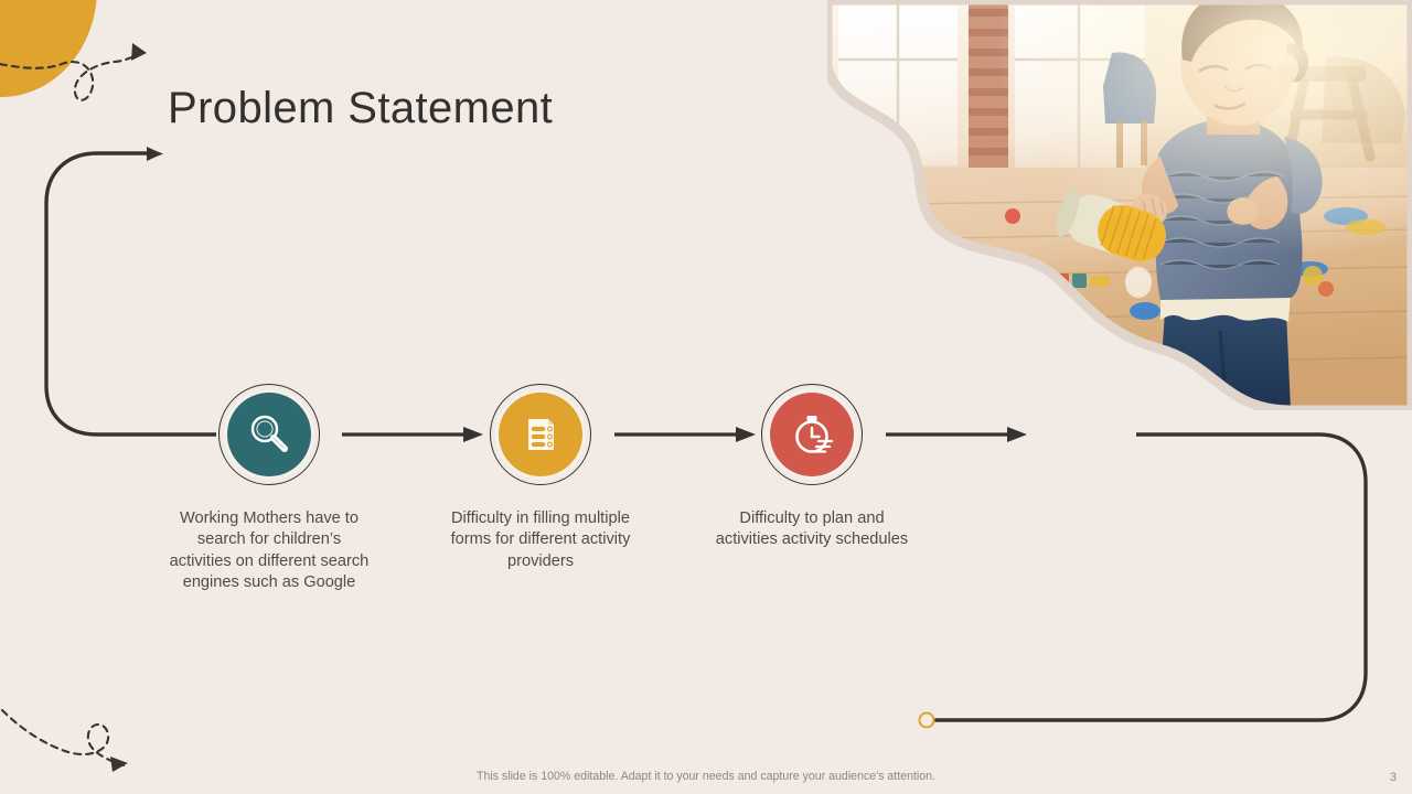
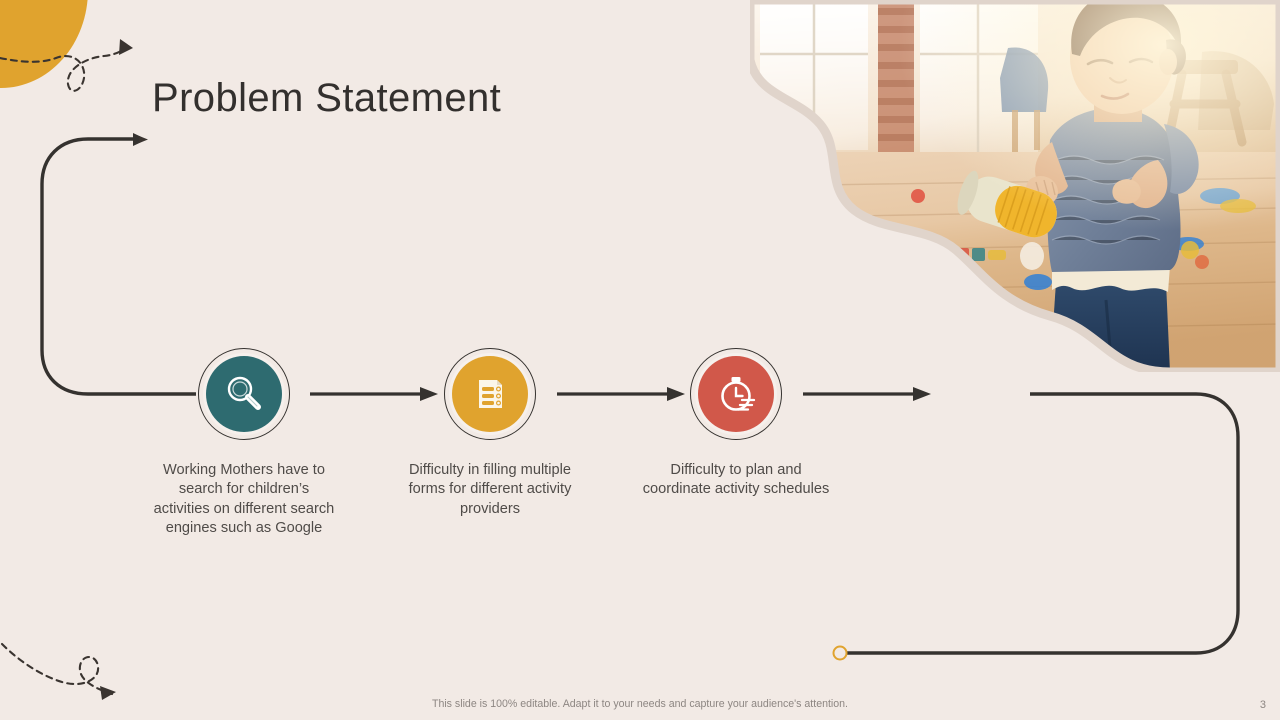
  Problem Statement
  Working Mothers have to search for children’s activities on different search engines such as Google
  Difficulty in filling multiple forms for different activity providers
- Difficulty to plan and activities activity schedules
+ Difficulty to plan and coordinate activity schedules
  This slide is 100% editable. Adapt it to your needs and capture your audience's attention.
  3
